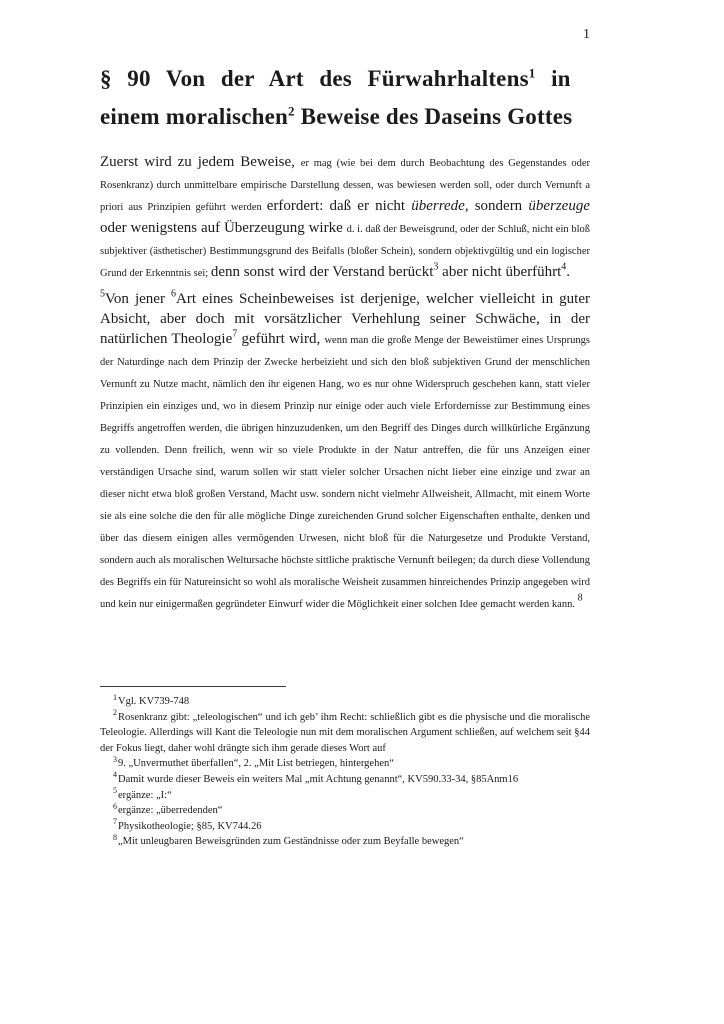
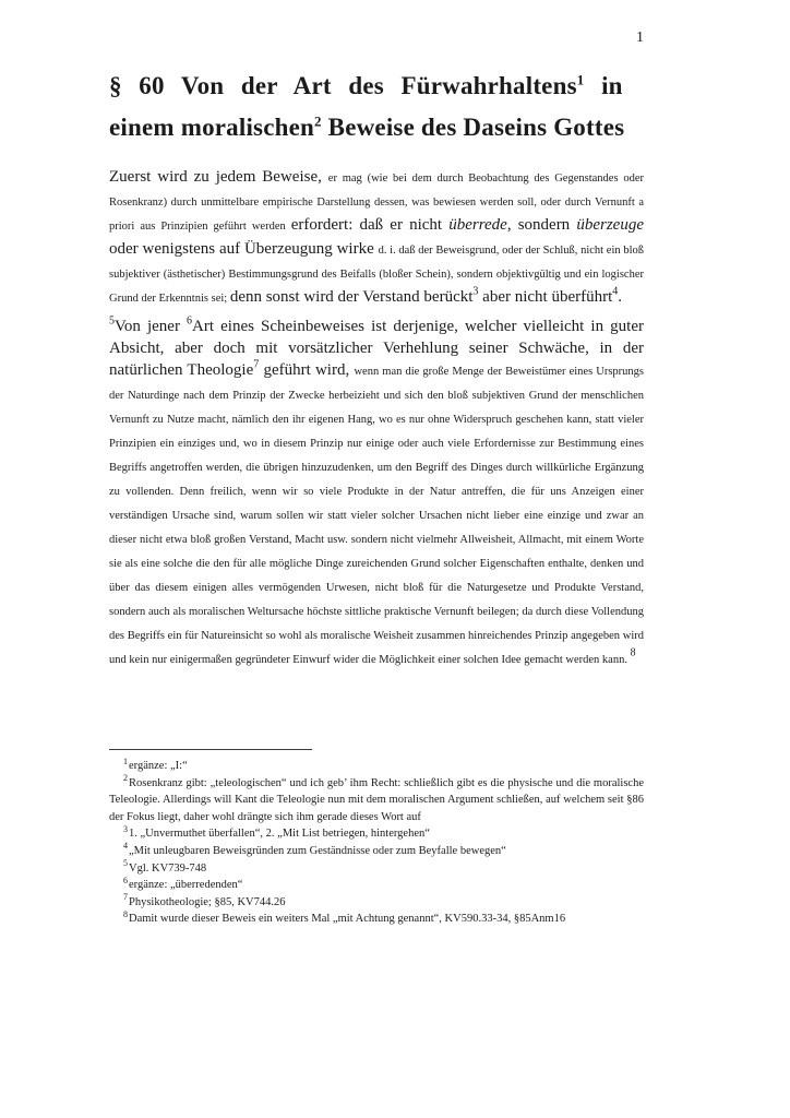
  1
- § 90 Von der Art des Fürwahrhaltens1 in
+ § 60 Von der Art des Fürwahrhaltens1 in
  einem moralischen2 Beweise des Daseins Gottes
  Zuerst wird zu jedem Beweise, er mag (wie bei dem durch Beobachtung des Gegenstandes oder Rosenkranz) durch unmittelbare empirische Darstellung dessen, was bewiesen werden soll, oder durch Vernunft a priori aus Prinzipien geführt werden erfordert: daß er nicht überrede, sondern überzeuge oder wenigstens auf Überzeugung wirke d. i. daß der Beweisgrund, oder der Schluß, nicht ein bloß subjektiver (ästhetischer) Bestimmungsgrund des Beifalls (bloßer Schein), sondern objektivgültig und ein logischer Grund der Erkenntnis sei; denn sonst wird der Verstand berückt3 aber nicht überführt4.
  5Von jener 6Art eines Scheinbeweises ist derjenige, welcher vielleicht in guter Absicht, aber doch mit vorsätzlicher Verhehlung seiner Schwäche, in der natürlichen Theologie7 geführt wird, wenn man die große Menge der Beweistümer eines Ursprungs der Naturdinge nach dem Prinzip der Zwecke herbeizieht und sich den bloß subjektiven Grund der menschlichen Vernunft zu Nutze macht, nämlich den ihr eigenen Hang, wo es nur ohne Widerspruch geschehen kann, statt vieler Prinzipien ein einziges und, wo in diesem Prinzip nur einige oder auch viele Erfordernisse zur Bestimmung eines Begriffs angetroffen werden, die übrigen hinzuzudenken, um den Begriff des Dinges durch willkürliche Ergänzung zu vollenden. Denn freilich, wenn wir so viele Produkte in der Natur antreffen, die für uns Anzeigen einer verständigen Ursache sind, warum sollen wir statt vieler solcher Ursachen nicht lieber eine einzige und zwar an dieser nicht etwa bloß großen Verstand, Macht usw. sondern nicht vielmehr Allweisheit, Allmacht, mit einem Worte sie als eine solche die den für alle mögliche Dinge zureichenden Grund solcher Eigenschaften enthalte, denken und über das diesem einigen alles vermögenden Urwesen, nicht bloß für die Naturgesetze und Produkte Verstand, sondern auch als moralischen Weltursache höchste sittliche praktische Vernunft beilegen; da durch diese Vollendung des Begriffs ein für Natureinsicht so wohl als moralische Weisheit zusammen hinreichendes Prinzip angegeben wird und kein nur einigermaßen gegründeter Einwurf wider die Möglichkeit einer solchen Idee gemacht werden kann. 8
- 1Vgl. KV739-748
+ 1ergänze: „I:“
- 2Rosenkranz gibt: „teleologischen“ und ich geb’ ihm Recht: schließlich gibt es die physische und die moralische Teleologie. Allerdings will Kant die Teleologie nun mit dem moralischen Argument schließen, auf welchem seit §44 der Fokus liegt, daher wohl drängte sich ihm gerade dieses Wort auf
+ 2Rosenkranz gibt: „teleologischen“ und ich geb’ ihm Recht: schließlich gibt es die physische und die moralische Teleologie. Allerdings will Kant die Teleologie nun mit dem moralischen Argument schließen, auf welchem seit §86 der Fokus liegt, daher wohl drängte sich ihm gerade dieses Wort auf
- 39. „Unvermuthet überfallen“, 2. „Mit List betriegen, hintergehen“
+ 31. „Unvermuthet überfallen“, 2. „Mit List betriegen, hintergehen“
- 4Damit wurde dieser Beweis ein weiters Mal „mit Achtung genannt“, KV590.33-34, §85Anm16
+ 4„Mit unleugbaren Beweisgründen zum Geständnisse oder zum Beyfalle bewegen“
- 5ergänze: „I:“
+ 5Vgl. KV739-748
  6ergänze: „überredenden“
  7Physikotheologie; §85, KV744.26
- 8„Mit unleugbaren Beweisgründen zum Geständnisse oder zum Beyfalle bewegen“
+ 8Damit wurde dieser Beweis ein weiters Mal „mit Achtung genannt“, KV590.33-34, §85Anm16
